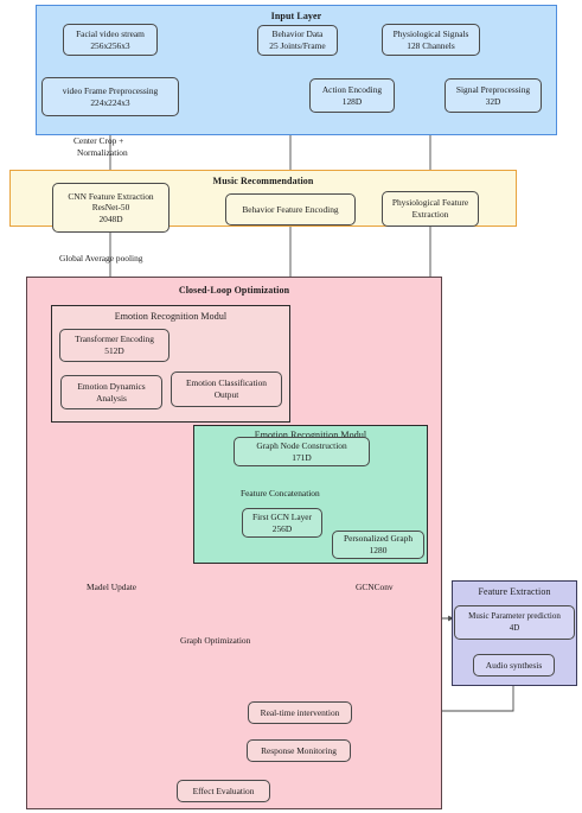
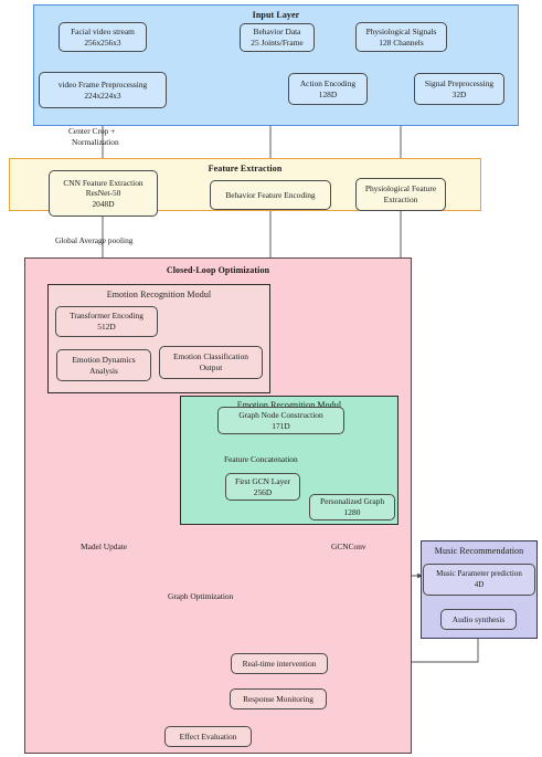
  Input Layer
  Facial video stream
  256x256x3
  video Frame Preprocessing
  224x224x3
  Behavior Data
  25 Joints/Frame
  Action Encoding
  128D
  Physiological Signals
  128 Channels
  Signal Preprocessing
  32D
  Center Crop +
  Normalization
- Music Recommendation
+ Feature Extraction
  CNN Feature Extraction
  ResNet-50
  2048D
  Behavior Feature Encoding
  Physiological Feature
  Extraction
  Global Average pooling
  Closed-Loop Optimization
  Emotion Recognition Modul
  Transformer Encoding
  512D
  Emotion Dynamics
  Analysis
  Emotion Classification
  Output
  Emotion Recognition Modul
  Graph Node Construction
  171D
  Feature Concatenation
  First GCN Layer
  256D
  Personalized Graph
  1280
- Feature Extraction
+ Music Recommendation
  Music Parameter prediction
  4D
  Audio synthesis
  Madel Update
  Graph Optimization
  GCNConv
  Real-time intervention
  Response Monitoring
  Effect Evaluation
